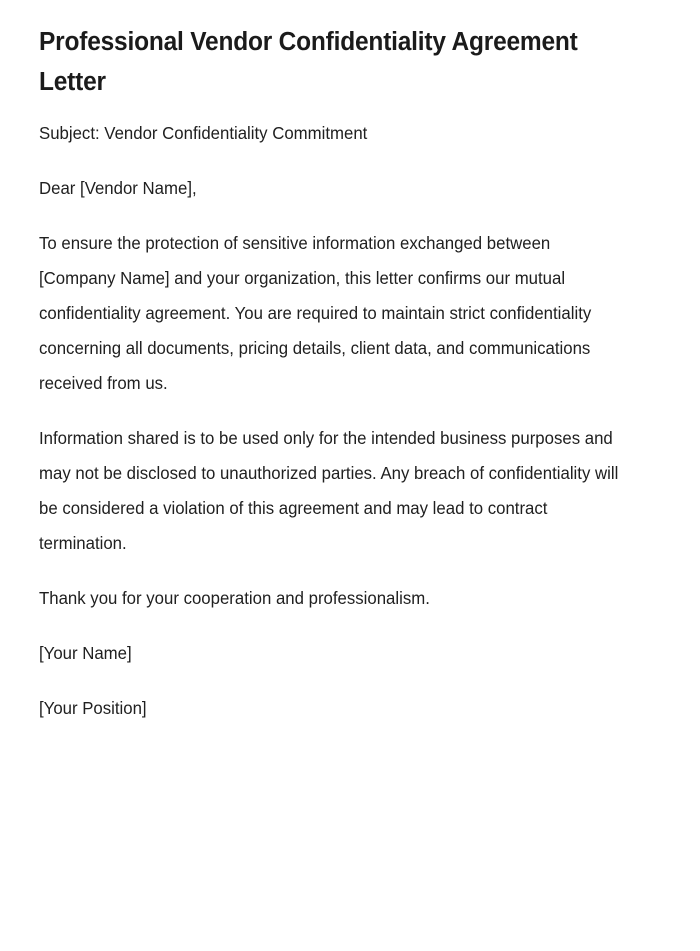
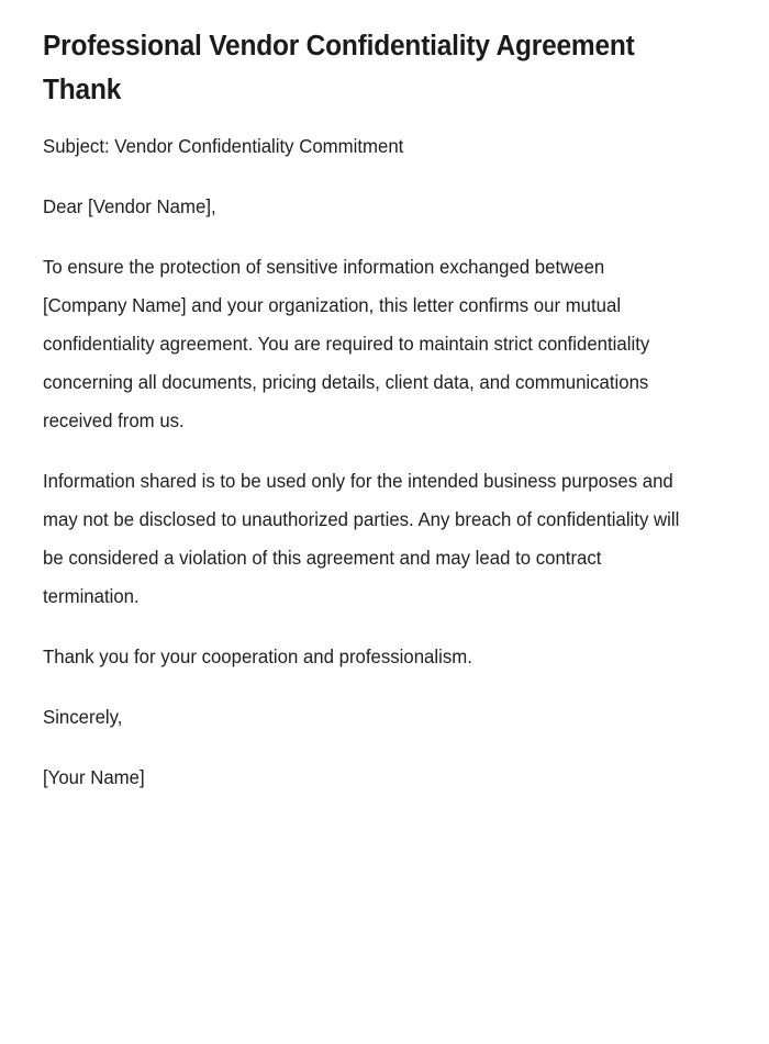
- Professional Vendor Confidentiality Agreement Letter
+ Professional Vendor Confidentiality Agreement Thank
  Subject: Vendor Confidentiality Commitment
  Dear [Vendor Name],
  To ensure the protection of sensitive information exchanged between [Company Name] and your organization, this letter confirms our mutual confidentiality agreement. You are required to maintain strict confidentiality concerning all documents, pricing details, client data, and communications received from us.
  Information shared is to be used only for the intended business purposes and may not be disclosed to unauthorized parties. Any breach of confidentiality will be considered a violation of this agreement and may lead to contract termination.
  Thank you for your cooperation and professionalism.
+ Sincerely,
  [Your Name]
- [Your Position]
